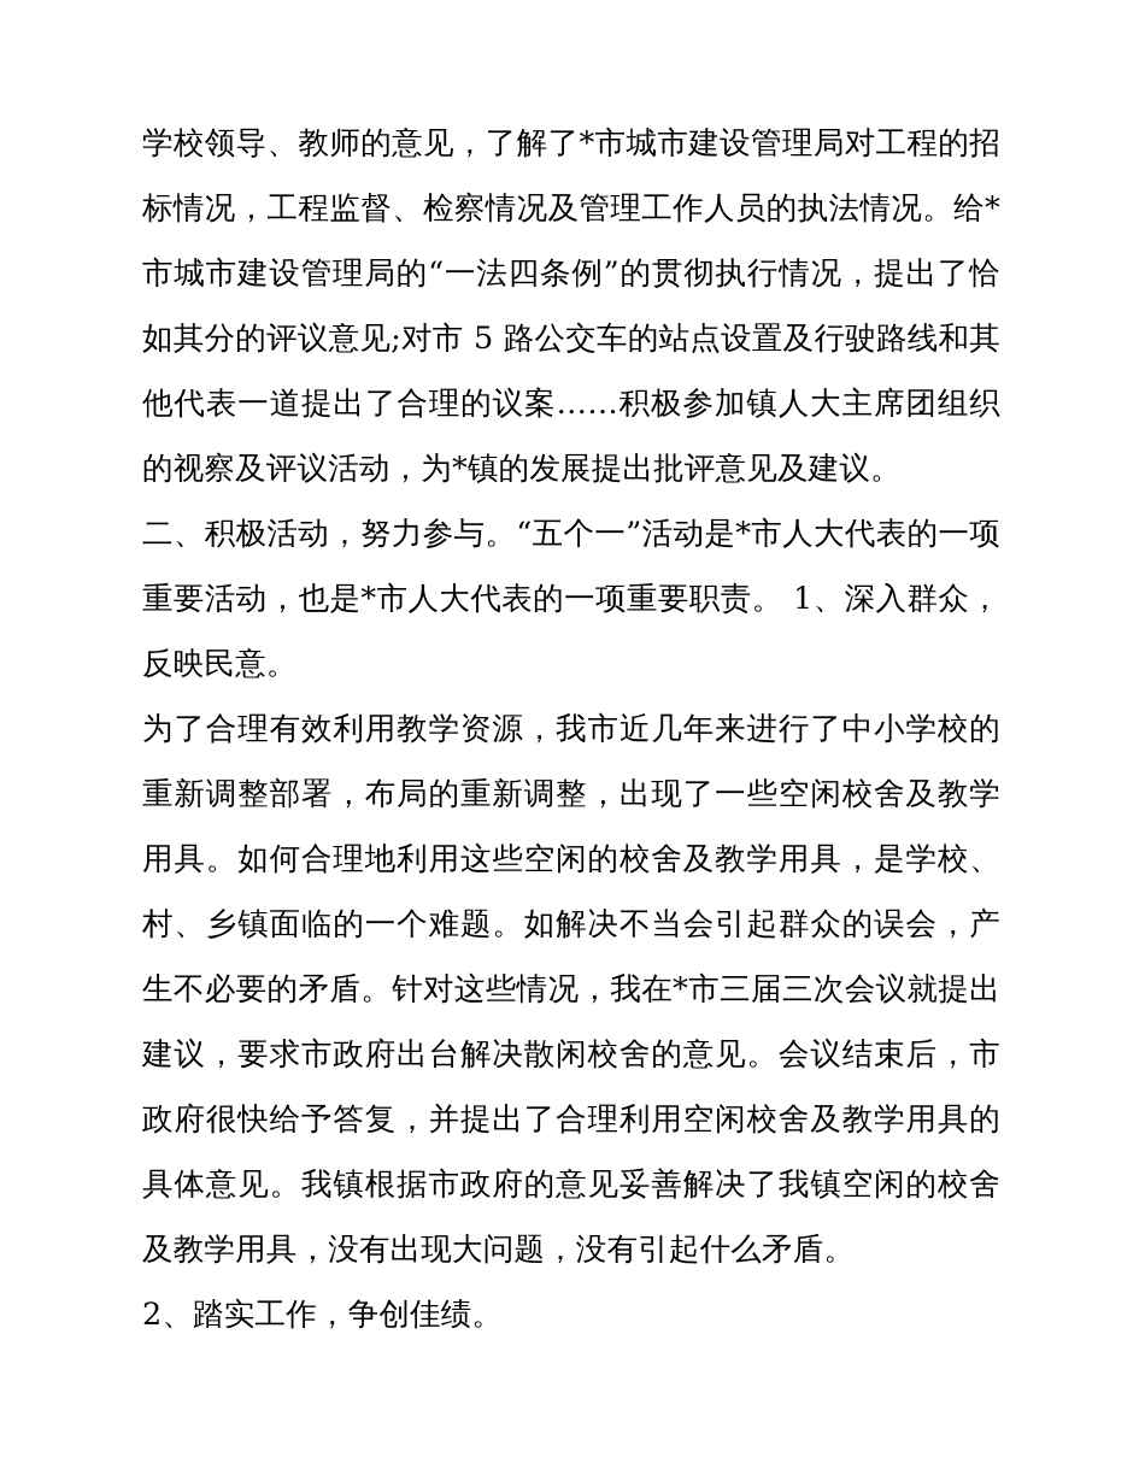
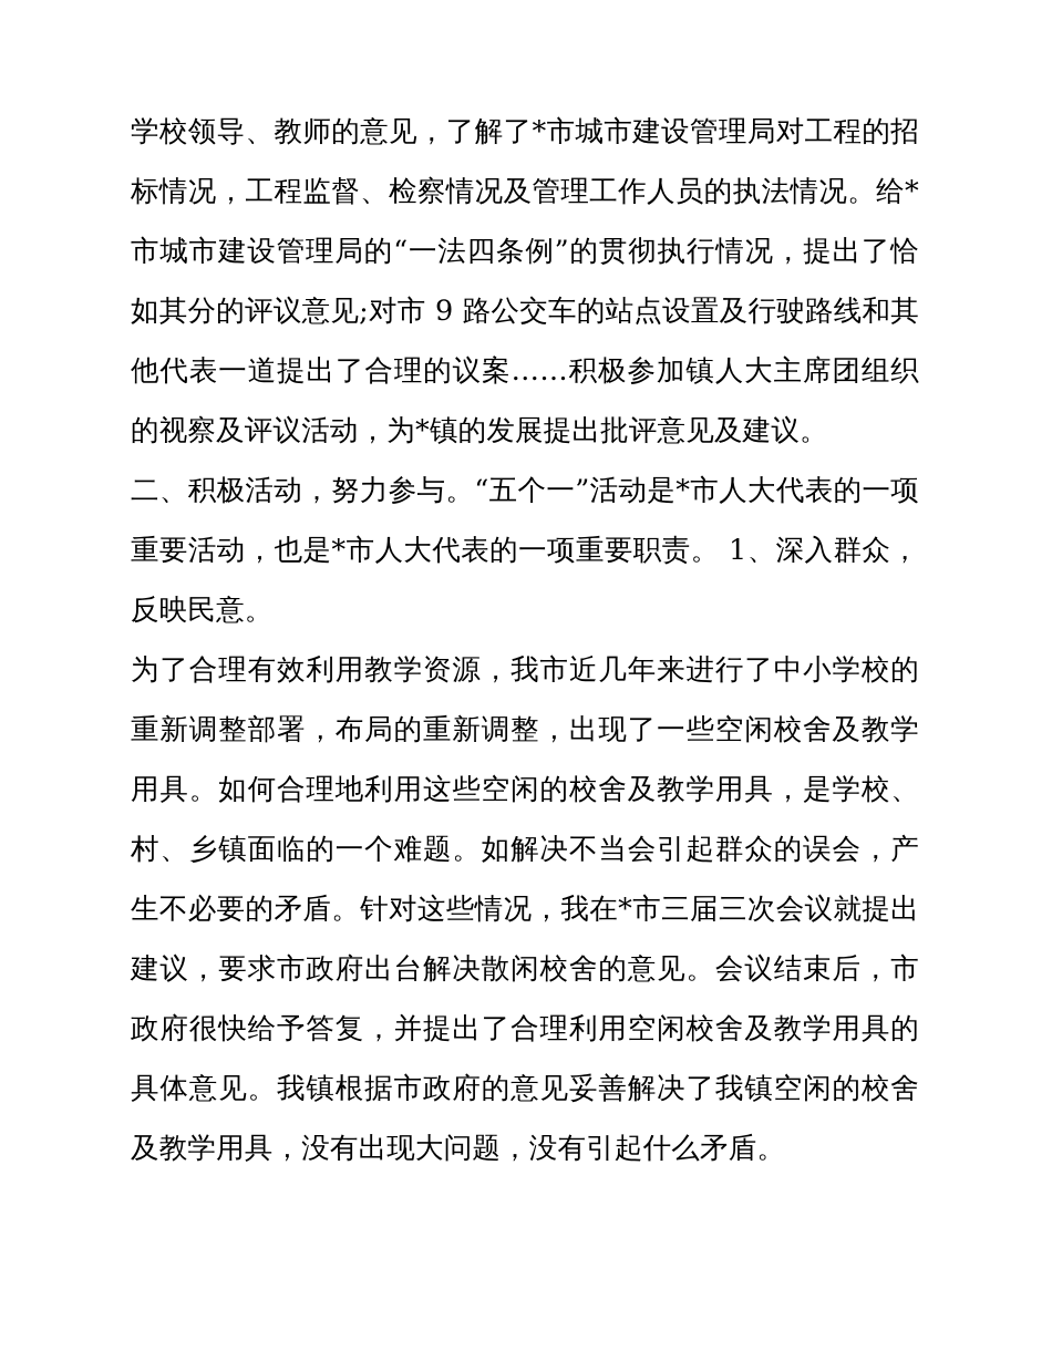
- 学校领导、教师的意见，了解了*市城市建设管理局对工程的招标情况，工程监督、检察情况及管理工作人员的执法情况。给*市城市建设管理局的“一法四条例”的贯彻执行情况，提出了恰如其分的评议意见;对市 5 路公交车的站点设置及行驶路线和其他代表一道提出了合理的议案……积极参加镇人大主席团组织的视察及评议活动，为*镇的发展提出批评意见及建议。
+ 学校领导、教师的意见，了解了*市城市建设管理局对工程的招标情况，工程监督、检察情况及管理工作人员的执法情况。给*市城市建设管理局的“一法四条例”的贯彻执行情况，提出了恰如其分的评议意见;对市 9 路公交车的站点设置及行驶路线和其他代表一道提出了合理的议案……积极参加镇人大主席团组织的视察及评议活动，为*镇的发展提出批评意见及建议。
  二、积极活动，努力参与。“五个一”活动是*市人大代表的一项重要活动，也是*市人大代表的一项重要职责。 1、深入群众，反映民意。
  为了合理有效利用教学资源，我市近几年来进行了中小学校的重新调整部署，布局的重新调整，出现了一些空闲校舍及教学用具。如何合理地利用这些空闲的校舍及教学用具，是学校、村、乡镇面临的一个难题。如解决不当会引起群众的误会，产生不必要的矛盾。针对这些情况，我在*市三届三次会议就提出建议，要求市政府出台解决散闲校舍的意见。会议结束后，市政府很快给予答复，并提出了合理利用空闲校舍及教学用具的具体意见。我镇根据市政府的意见妥善解决了我镇空闲的校舍及教学用具，没有出现大问题，没有引起什么矛盾。
- 2、踏实工作，争创佳绩。
